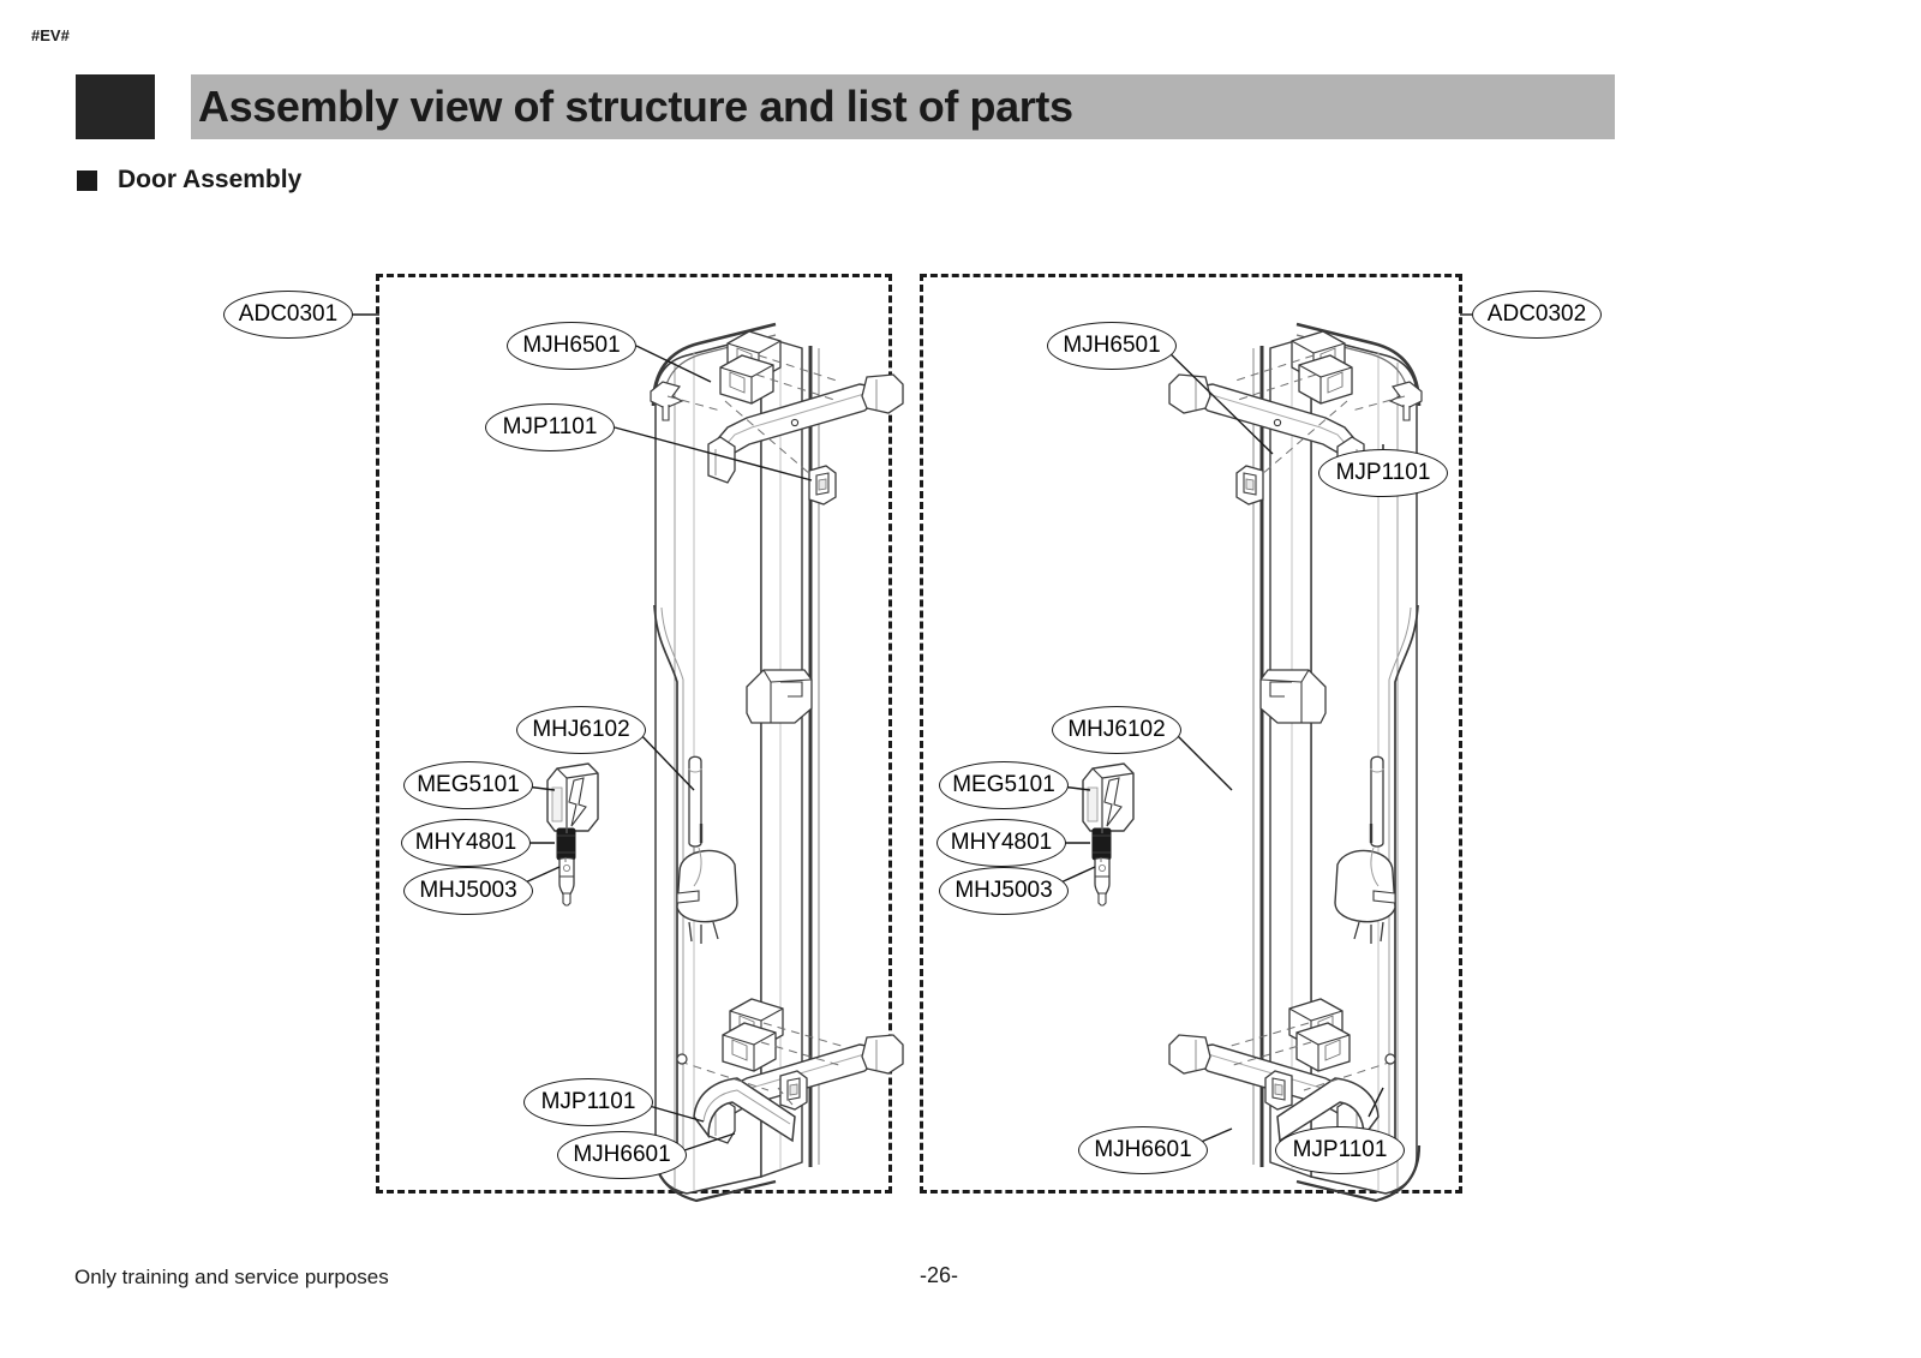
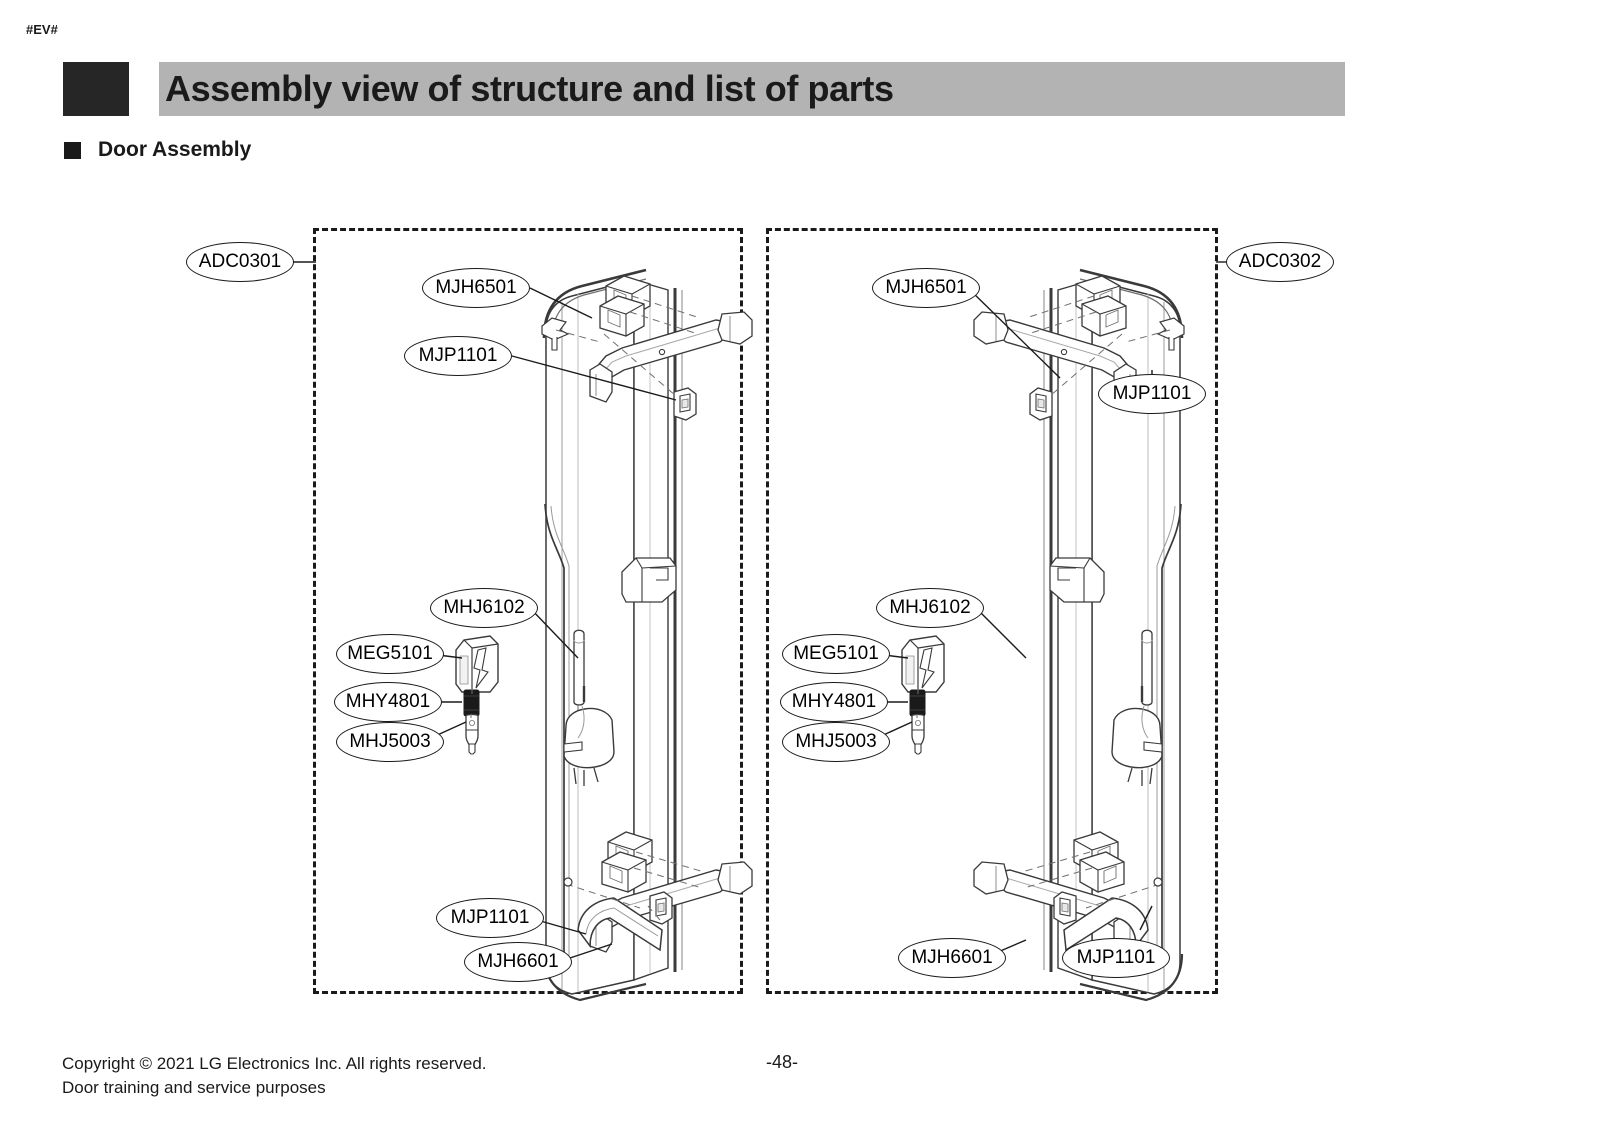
  #EV#
  Assembly view of structure and list of parts
  Door Assembly
  ADC0301
  MJH6501
  MJP1101
  MHJ6102
  MEG5101
  MHY4801
  MHJ5003
  MJP1101
  MJH6601
  ADC0302
  MJH6501
  MJP1101
  MHJ6102
  MEG5101
  MHY4801
  MHJ5003
  MJH6601
  MJP1101
+ Copyright © 2021 LG Electronics Inc. All rights reserved.
- Only training and service purposes
+ Door training and service purposes
- -26-
+ -48-
